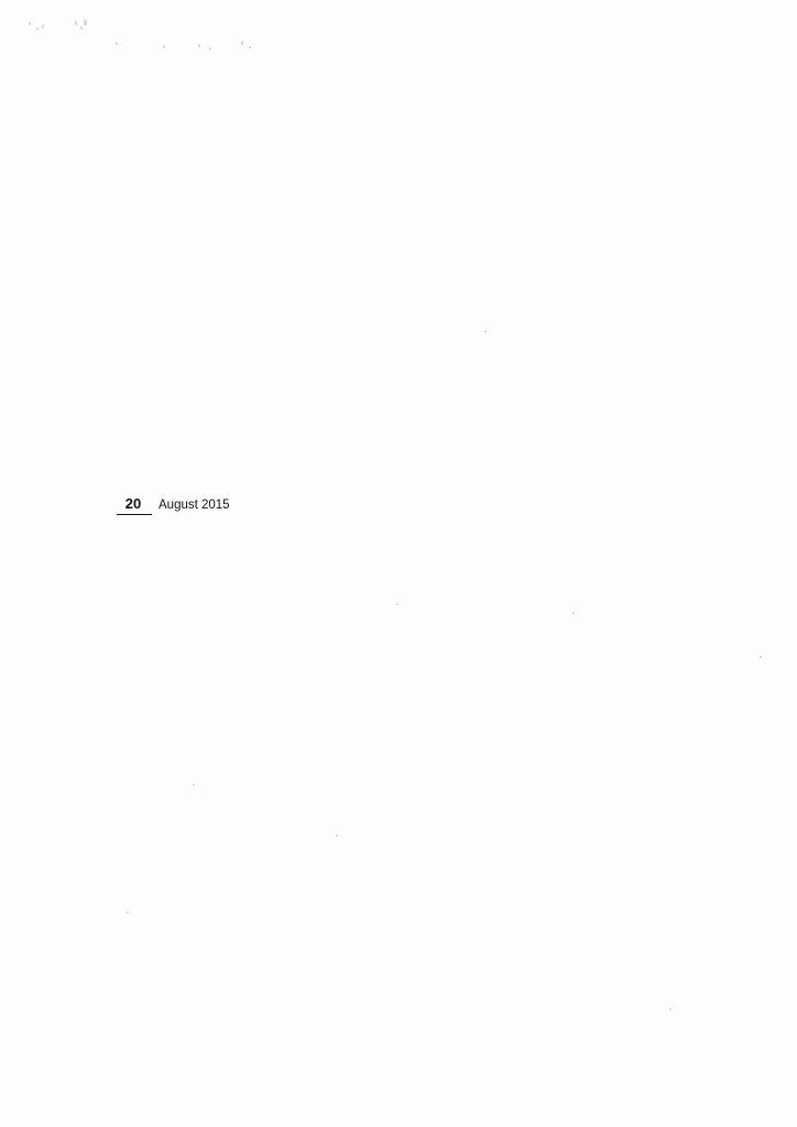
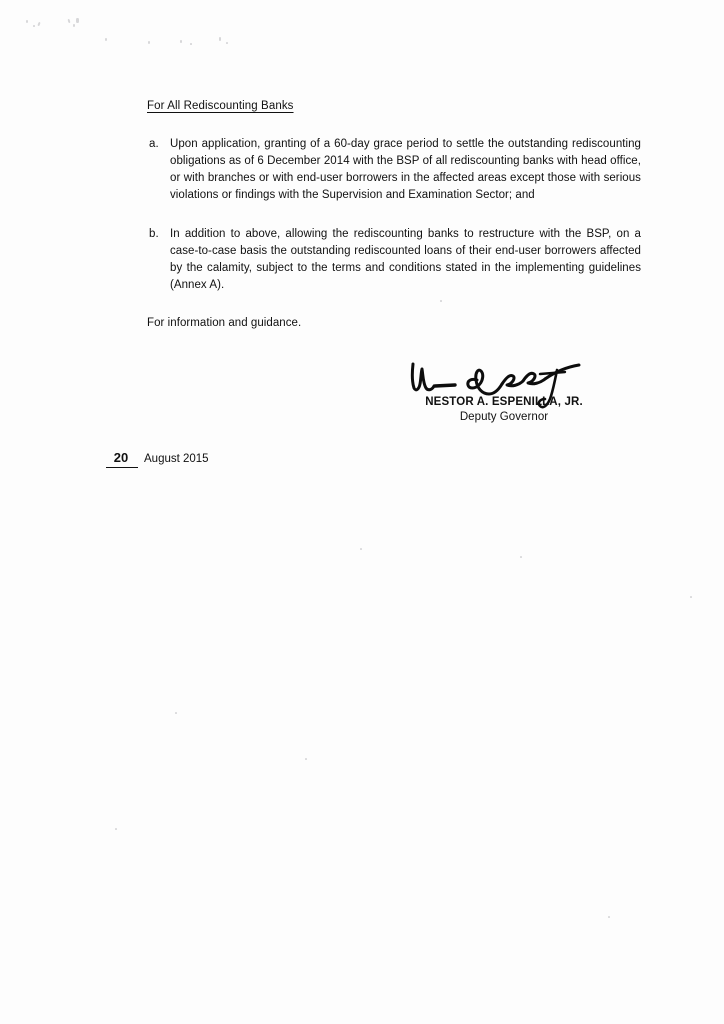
+ For All Rediscounting Banks
+ a.
+ Upon application, granting of a 60-day grace period to settle the outstanding rediscounting obligations as of 6 December 2014 with the BSP of all rediscounting banks with head office, or with branches or with end-user borrowers in the affected areas except those with serious violations or findings with the Supervision and Examination Sector; and
+ b.
+ In addition to above, allowing the rediscounting banks to restructure with the BSP, on a case-to-case basis the outstanding rediscounted loans of their end-user borrowers affected by the calamity, subject to the terms and conditions stated in the implementing guidelines (Annex A).
+ For information and guidance.
+ NESTOR A. ESPENILLA, JR.
+ Deputy Governor
  20
  August 2015
